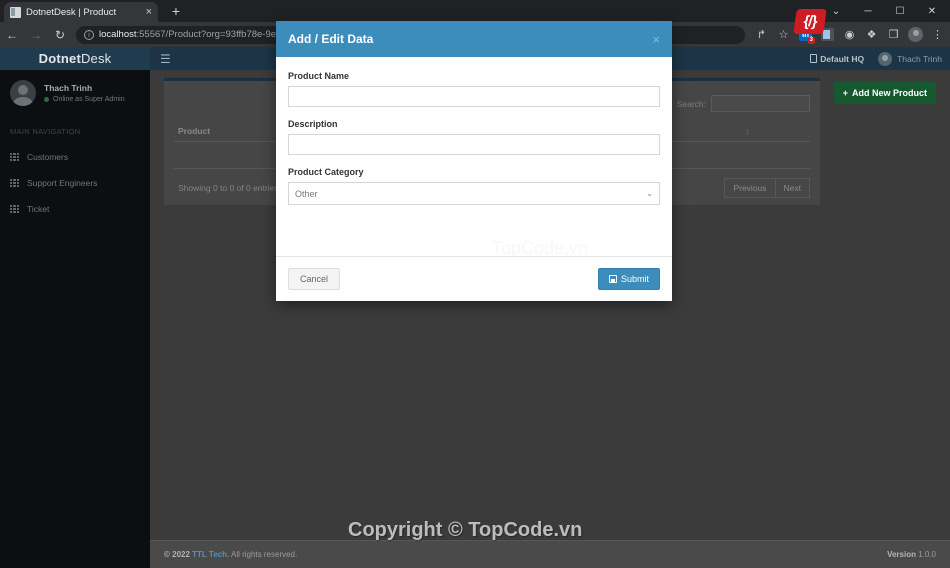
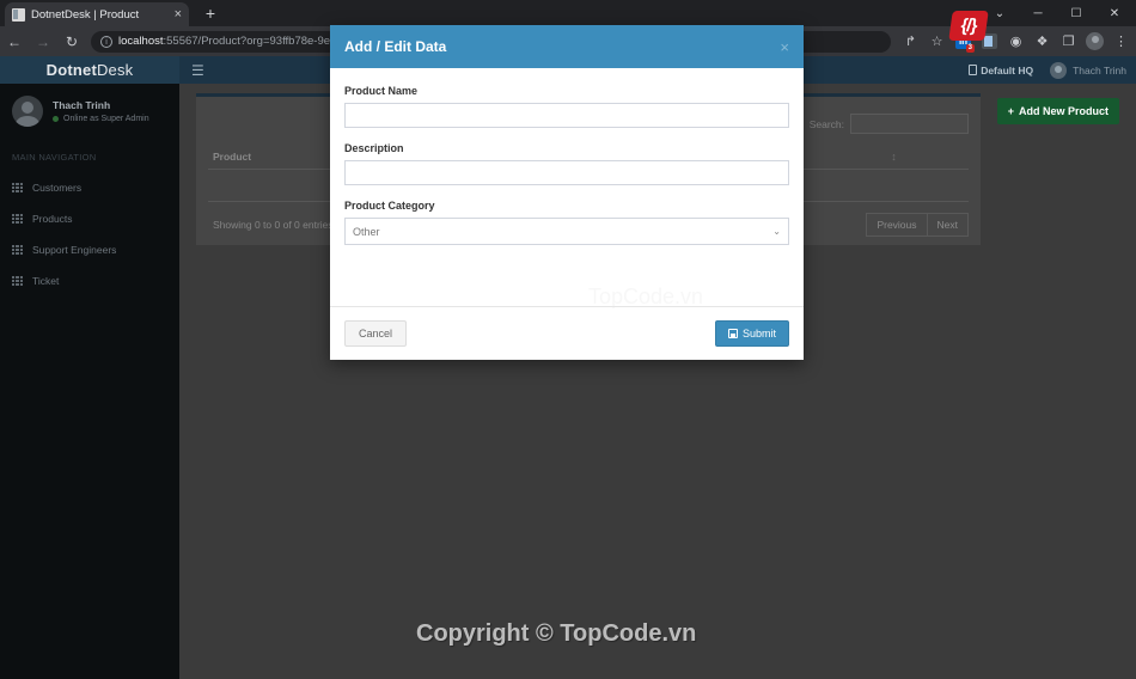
  DotnetDesk | Product
  ×
  +
  ⌄
  ─
  ☐
  ✕
  ←
  →
  ↻
  ↱
  ☆
  in
  ◉
  ❖
  ❐
  ⋮
  Dotnet
  Desk
  ☰
  Default HQ
  Thach Trinh
  Thach Trinh
  MAIN NAVIGATION
  Customers
+ Products
  Support Engineers
  Ticket
  Search:
  Product
  ↕
  Showing 0 to 0 of 0 entrie
  Previous
  Next
  +
  Add New Product
- © 2022 TTL Tech. All rights reserved.
- Version 1.0.0
  Add / Edit Data
  ×
  Product Name
  Description
  Product Category
  Other
  ⌄
  Cancel
  Submit
  TopCode.vn
  Copyright © TopCode.vn
